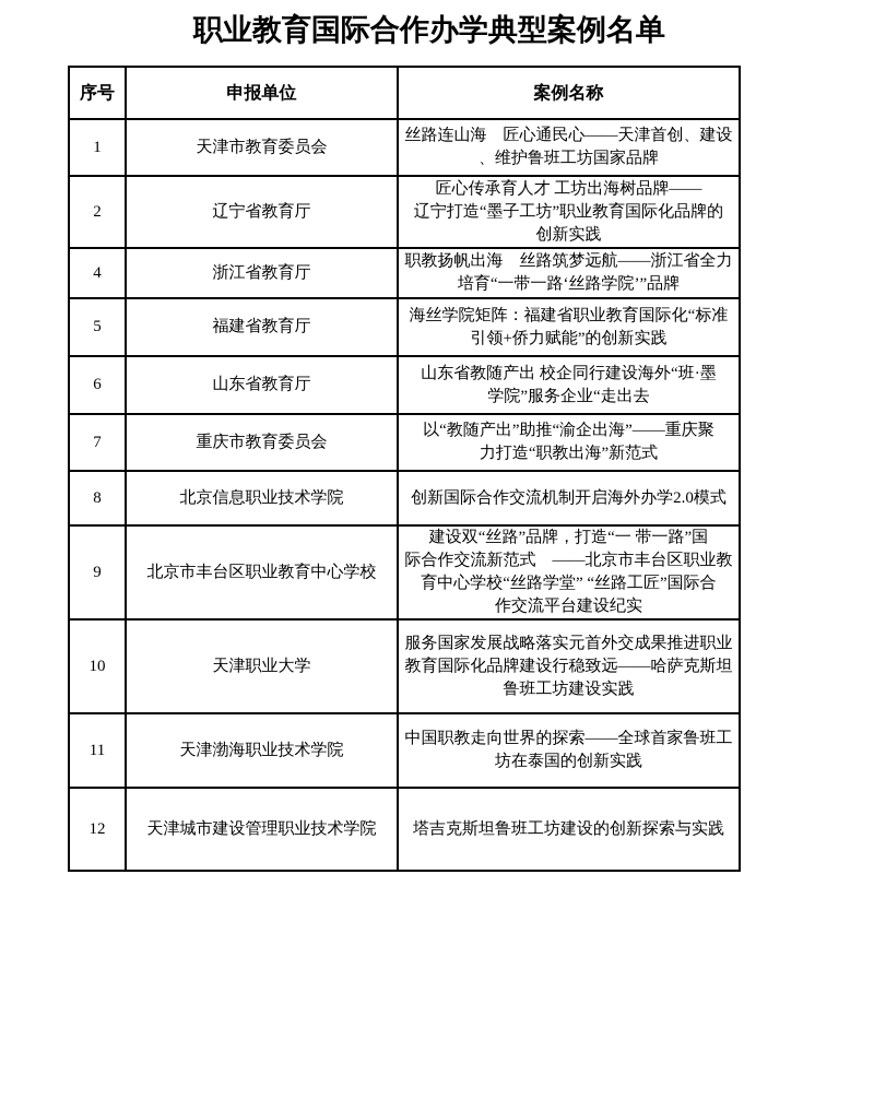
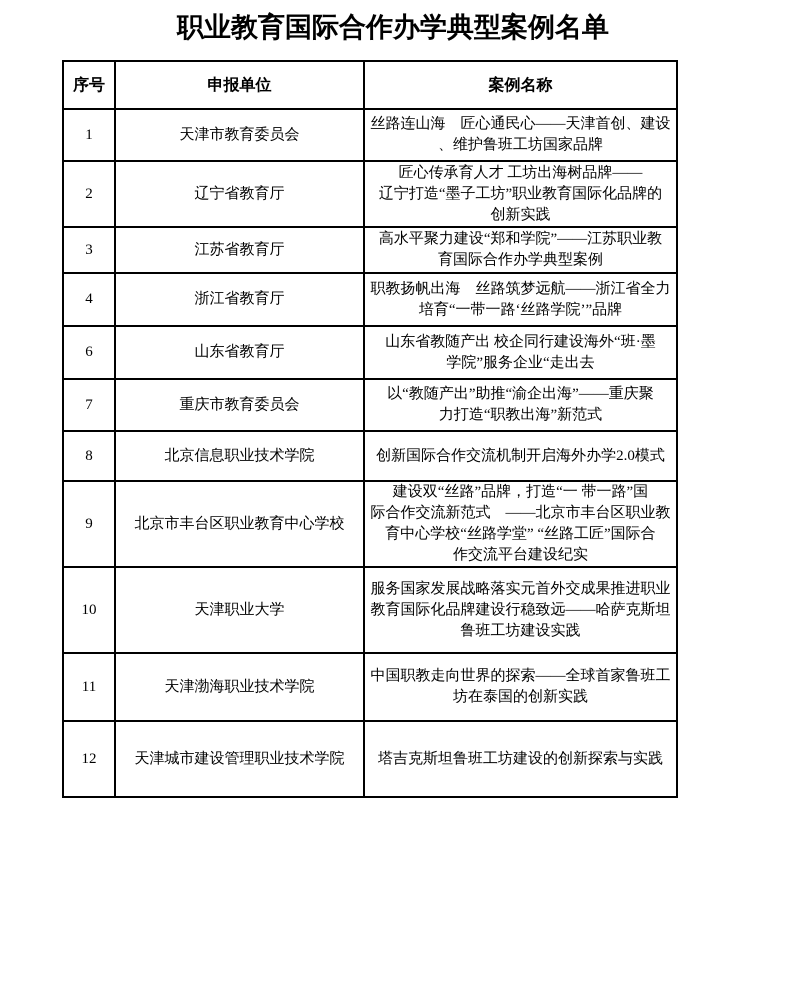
  职业教育国际合作办学典型案例名单
  序号	申报单位	案例名称
  1	天津市教育委员会	丝路连山海 匠心通民心——天津首创、建设 、维护鲁班工坊国家品牌
  2	辽宁省教育厅	匠心传承育人才 工坊出海树品牌—— 辽宁打造“墨子工坊”职业教育国际化品牌的 创新实践
+ 3	江苏省教育厅	高水平聚力建设“郑和学院”——江苏职业教 育国际合作办学典型案例
  4	浙江省教育厅	职教扬帆出海 丝路筑梦远航——浙江省全力 培育“一带一路‘丝路学院’”品牌
- 5	福建省教育厅	海丝学院矩阵：福建省职业教育国际化“标准 引领+侨力赋能”的创新实践
  6	山东省教育厅	山东省教随产出 校企同行建设海外“班·墨 学院”服务企业“走出去
  7	重庆市教育委员会	以“教随产出”助推“渝企出海”——重庆聚 力打造“职教出海”新范式
  8	北京信息职业技术学院	创新国际合作交流机制开启海外办学2.0模式
  9	北京市丰台区职业教育中心学校	建设双“丝路”品牌，打造“一 带一路”国 际合作交流新范式 ——北京市丰台区职业教 育中心学校“丝路学堂” “丝路工匠”国际合 作交流平台建设纪实
  10	天津职业大学	服务国家发展战略落实元首外交成果推进职业 教育国际化品牌建设行稳致远——哈萨克斯坦 鲁班工坊建设实践
  11	天津渤海职业技术学院	中国职教走向世界的探索——全球首家鲁班工 坊在泰国的创新实践
  12	天津城市建设管理职业技术学院	塔吉克斯坦鲁班工坊建设的创新探索与实践
